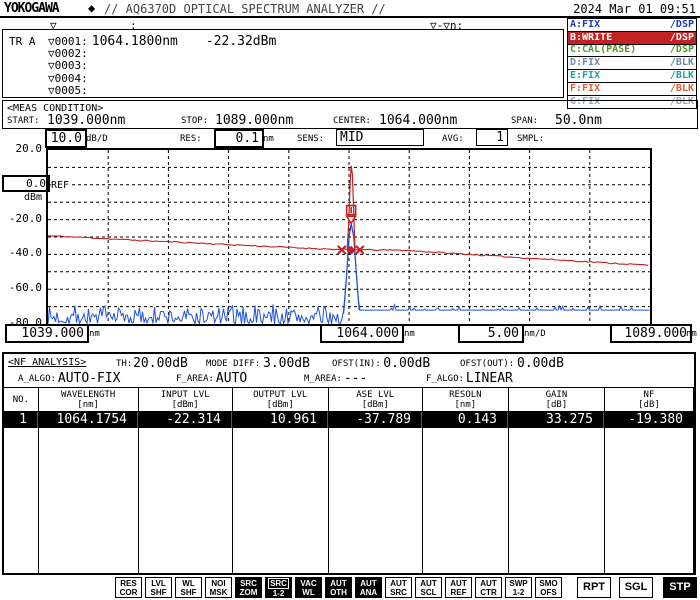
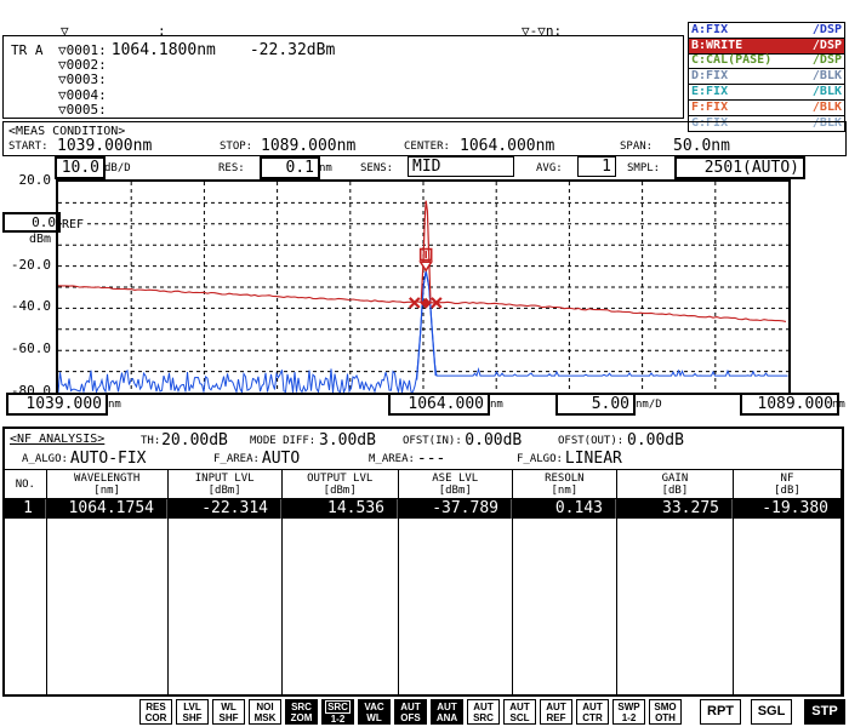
- YOKOGAWA
- ◆
- // AQ6370D OPTICAL SPECTRUM ANALYZER //
- 2024 Mar 01 09:51
  ▽
  :
  ▽-▽n:
  TR A
  ▽0001: 1064.1800nm -22.32dBm
  ▽0002:
  ▽0003:
  ▽0004:
  ▽0005:
  A:FIX
  /DSP
  B:WRITE
  /DSP
  C:CAL(PASE)
  /DSP
  D:FIX
  /BLK
  E:FIX
  /BLK
  F:FIX
  /BLK
  G:FIX
  /BLK
  <MEAS CONDITION>
  START:
  1039.000nm
  STOP:
  1089.000nm
  CENTER:
  1064.000nm
  SPAN:
  50.0nm
  10.0
  dB/D
  RES:
  0.1
  nm
  SENS:
  MID
  AVG:
  1
  SMPL:
+ 2501(AUTO)
  20.0
  0.0
  dBm
  -20.0
  -40.0
  -60.0
  -80.0
  REF
  1039.000
  nm
  1064.000
  nm
  5.00
  nm/D
  1089.000
  nm
  <NF ANALYSIS>
  TH:
  20.00dB
  MODE DIFF:
  3.00dB
  OFST(IN):
  0.00dB
  OFST(OUT):
  0.00dB
  A_ALGO:
  AUTO-FIX
  F_AREA:
  AUTO
  M_AREA:
  ---
  F_ALGO:
  LINEAR
  NO.
  WAVELENGTH
  [nm]
  INPUT LVL
  [dBm]
  OUTPUT LVL
  [dBm]
  ASE LVL
  [dBm]
  RESOLN
  [nm]
  GAIN
  [dB]
  NF
  [dB]
  1
  1064.1754
  -22.314
- 10.961
+ 14.536
  -37.789
  0.143
  33.275
  -19.380
  RES
  COR
  LVL
  SHF
  WL
  SHF
  NOI
  MSK
  SRC
  ZOM
  SRC
  1-2
  VAC
  WL
  AUT
- OTH
+ OFS
  AUT
  ANA
  AUT
  SRC
  AUT
  SCL
  AUT
  REF
  AUT
  CTR
  SWP
  1-2
  SMO
- OFS
+ OTH
  RPT
  SGL
  STP
